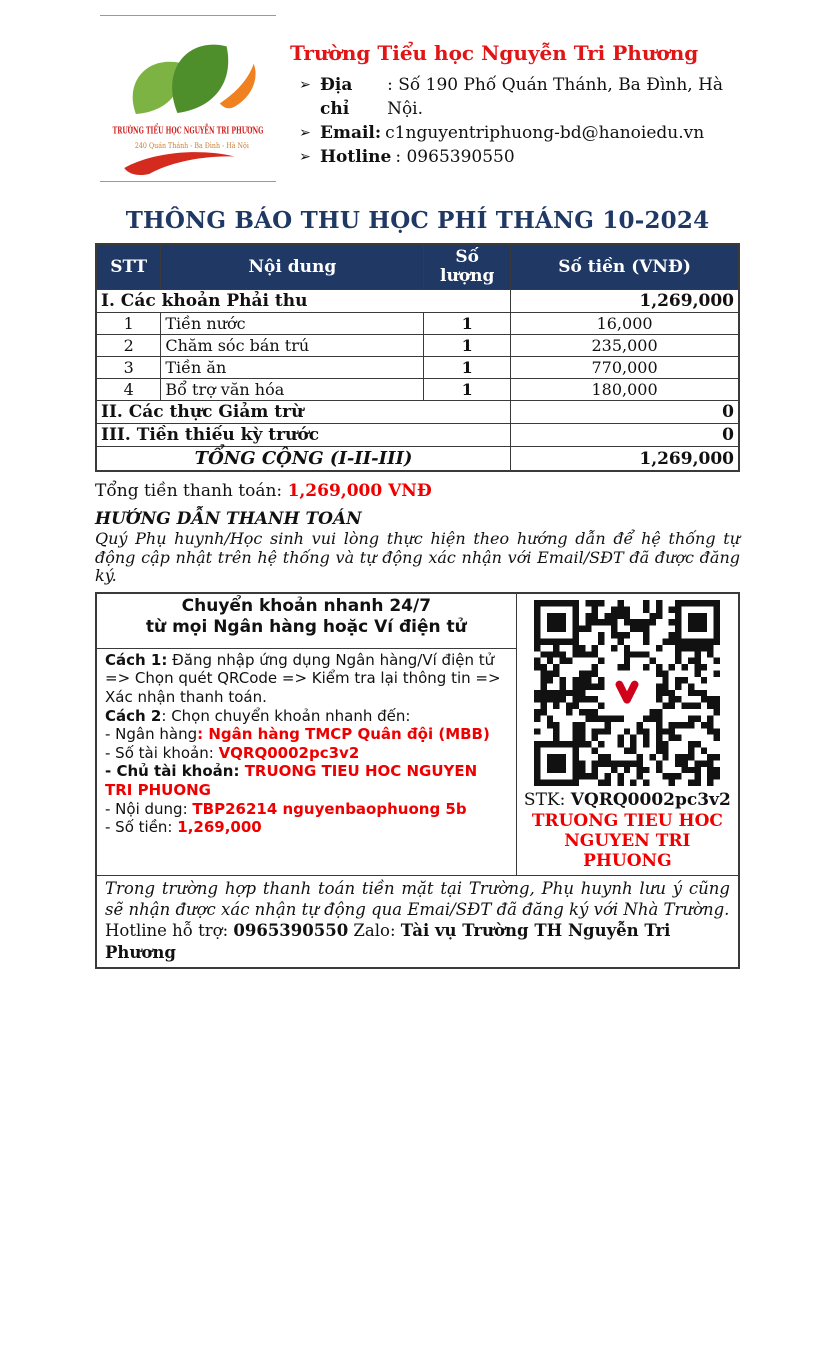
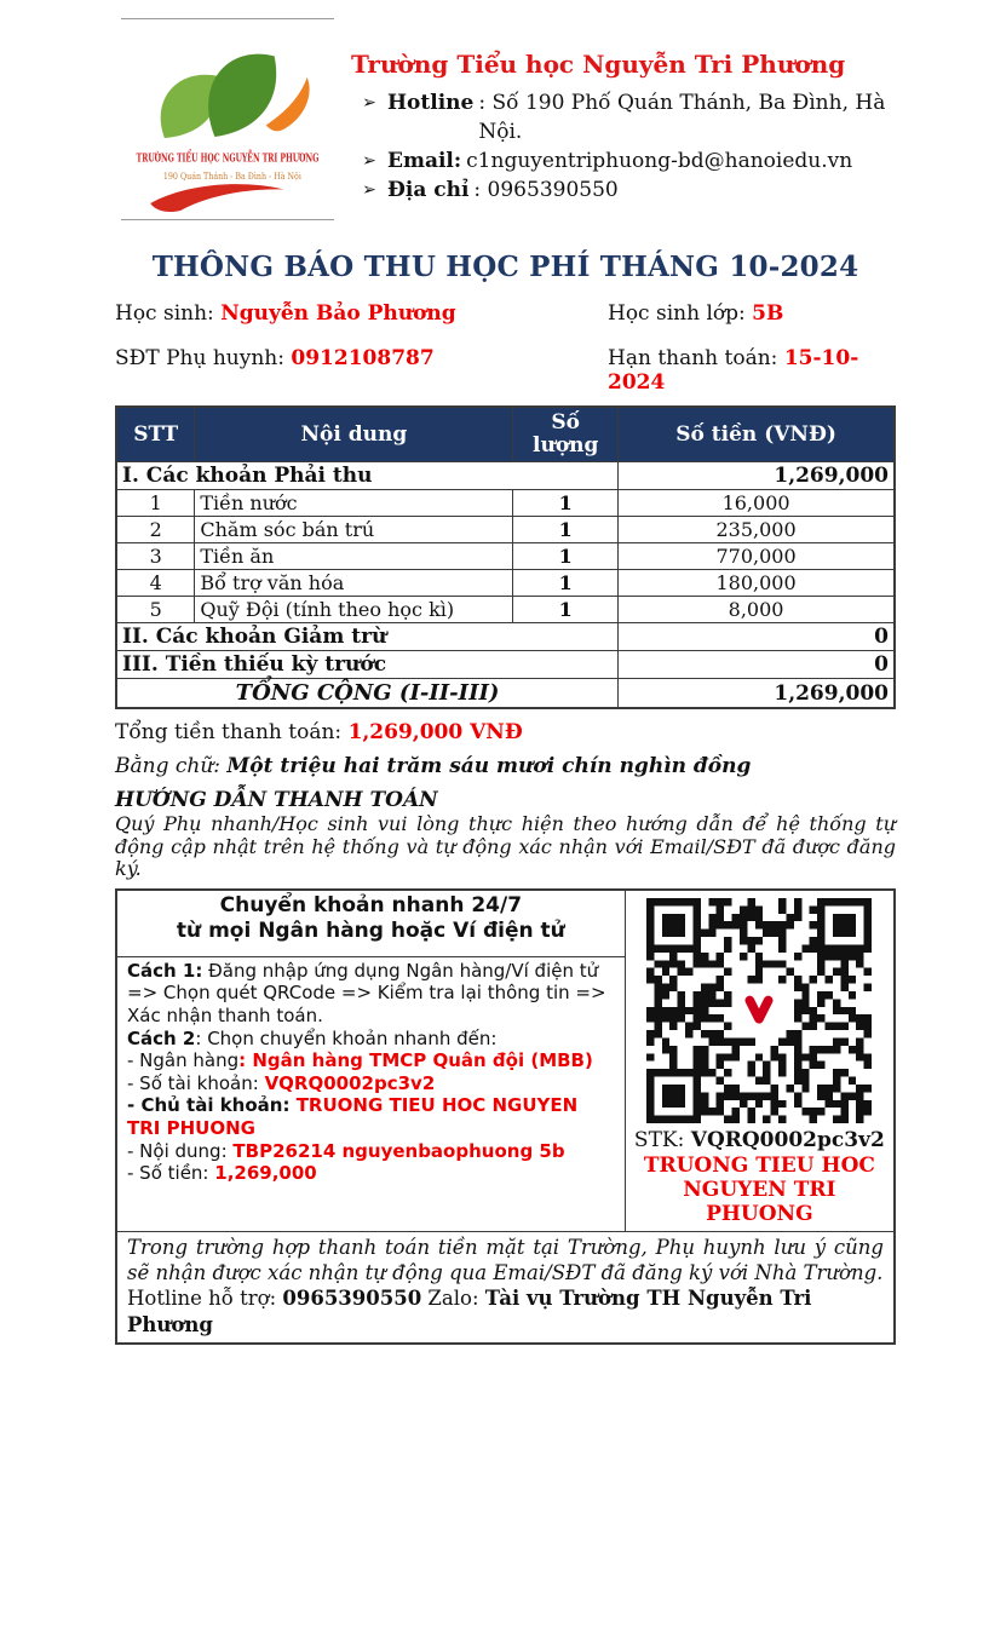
  TRƯỜNG TIỂU HỌC NGUYỄN TRI PHƯƠNG
- 240 Quán Thánh - Ba Đình - Hà Nội
+ 190 Quán Thánh - Ba Đình - Hà Nội
  Trường Tiểu học Nguyễn Tri Phương
  ➢
- Địa chỉ
+ Hotline
  : Số 190 Phố Quán Thánh, Ba Đình, Hà Nội.
  ➢
  Email:
  c1nguyentriphuong-bd@hanoiedu.vn
  ➢
- Hotline
+ Địa chỉ
  : 0965390550
  THÔNG BÁO THU HỌC PHÍ THÁNG 10-2024
+ Học sinh: Nguyễn Bảo Phương
+ Học sinh lớp: 5B
+ SĐT Phụ huynh: 0912108787
+ Hạn thanh toán: 15-10-2024
  STT	Nội dung	Số lượng	Số tiền (VNĐ)
  I. Các khoản Phải thu	1,269,000
  1	Tiền nước	1	16,000
  2	Chăm sóc bán trú	1	235,000
  3	Tiền ăn	1	770,000
  4	Bổ trợ văn hóa	1	180,000
+ 5	Quỹ Đội (tính theo học kì)	1	8,000
- II. Các thực Giảm trừ	0
+ II. Các khoản Giảm trừ	0
  III. Tiền thiếu kỳ trước	0
  TỔNG CỘNG (I-II-III)	1,269,000
  Tổng tiền thanh toán: 1,269,000 VNĐ
+ Bằng chữ: Một triệu hai trăm sáu mươi chín nghìn đồng
  HƯỚNG DẪN THANH TOÁN
- Quý Phụ huynh/Học sinh vui lòng thực hiện theo hướng dẫn để hệ thống tự động cập nhật trên hệ thống và tự động xác nhận với Email/SĐT đã được đăng ký.
+ Quý Phụ nhanh/Học sinh vui lòng thực hiện theo hướng dẫn để hệ thống tự động cập nhật trên hệ thống và tự động xác nhận với Email/SĐT đã được đăng ký.
  Chuyển khoản nhanh 24/7 từ mọi Ngân hàng hoặc Ví điện tử	STK: VQRQ0002pc3v2 TRUONG TIEU HOC NGUYEN TRI PHUONG
  Cách 1: Đăng nhập ứng dụng Ngân hàng/Ví điện tử => Chọn quét QRCode => Kiểm tra lại thông tin => Xác nhận thanh toán. Cách 2: Chọn chuyển khoản nhanh đến: - Ngân hàng: Ngân hàng TMCP Quân đội (MBB) - Số tài khoản: VQRQ0002pc3v2 - Chủ tài khoản: TRUONG TIEU HOC NGUYEN TRI PHUONG - Nội dung: TBP26214 nguyenbaophuong 5b - Số tiền: 1,269,000
  Trong trường hợp thanh toán tiền mặt tại Trường, Phụ huynh lưu ý cũng sẽ nhận được xác nhận tự động qua Emai/SĐT đã đăng ký với Nhà Trường. Hotline hỗ trợ: 0965390550 Zalo: Tài vụ Trường TH Nguyễn Tri Phương
